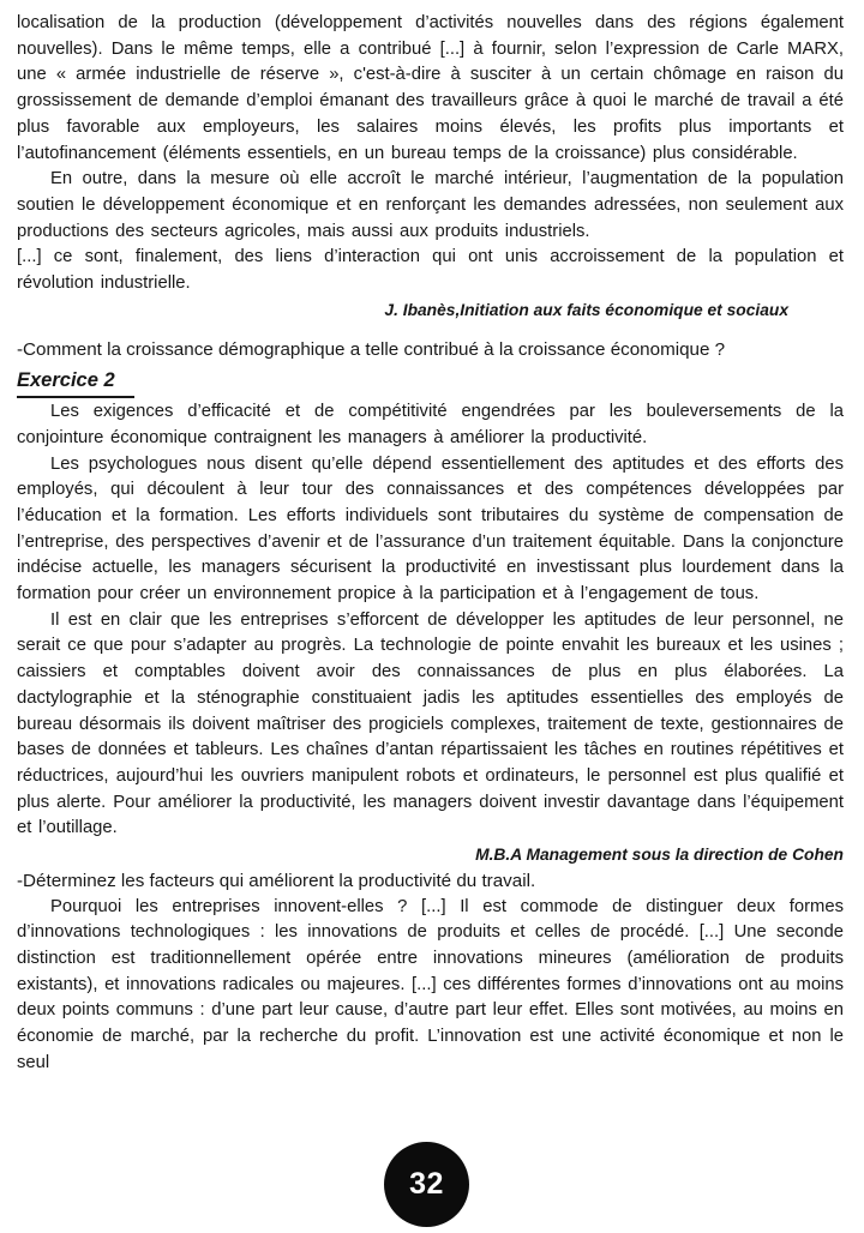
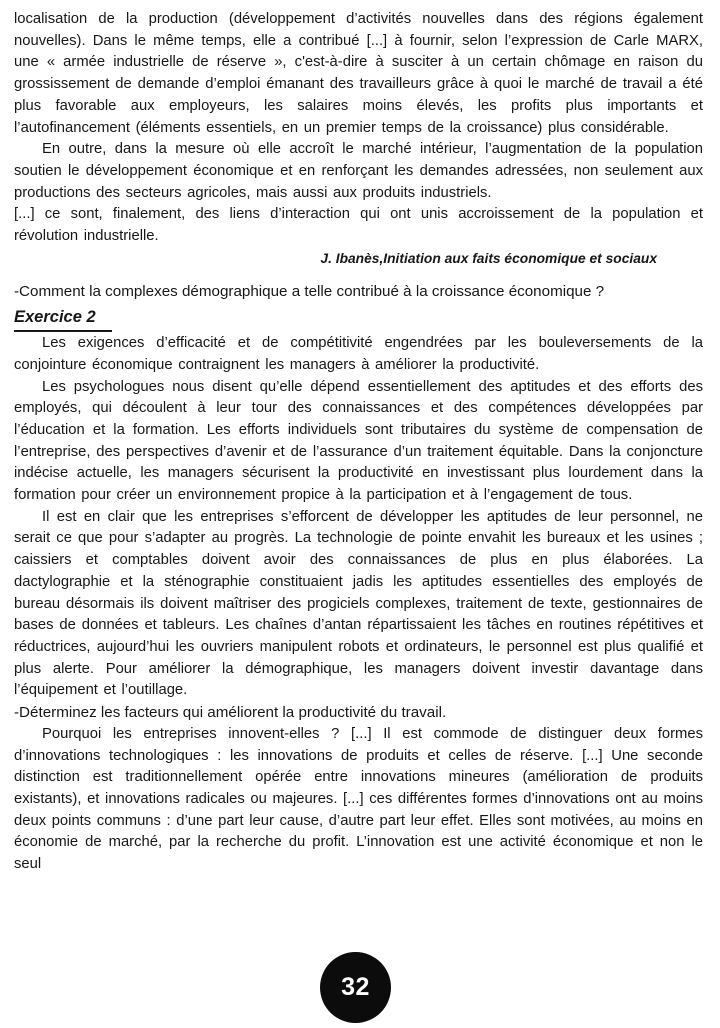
- localisation de la production (développement d’activités nouvelles dans des régions également nouvelles). Dans le même temps, elle a contribué [...] à fournir, selon l’expression de Carle MARX, une « armée industrielle de réserve », c'est-à-dire à susciter à un certain chômage en raison du grossissement de demande d’emploi émanant des travailleurs grâce à quoi le marché de travail a été plus favorable aux employeurs, les salaires moins élevés, les profits plus importants et l’autofinancement (éléments essentiels, en un bureau temps de la croissance) plus considérable.
+ localisation de la production (développement d’activités nouvelles dans des régions également nouvelles). Dans le même temps, elle a contribué [...] à fournir, selon l’expression de Carle MARX, une « armée industrielle de réserve », c'est-à-dire à susciter à un certain chômage en raison du grossissement de demande d’emploi émanant des travailleurs grâce à quoi le marché de travail a été plus favorable aux employeurs, les salaires moins élevés, les profits plus importants et l’autofinancement (éléments essentiels, en un premier temps de la croissance) plus considérable.
  En outre, dans la mesure où elle accroît le marché intérieur, l’augmentation de la population soutien le développement économique et en renforçant les demandes adressées, non seulement aux productions des secteurs agricoles, mais aussi aux produits industriels.
  [...] ce sont, finalement, des liens d’interaction qui ont unis accroissement de la population et révolution industrielle.
  J. Ibanès,Initiation aux faits économique et sociaux
- -Comment la croissance démographique a telle contribué à la croissance économique ?
+ -Comment la complexes démographique a telle contribué à la croissance économique ?
  Exercice 2
  Les exigences d’efficacité et de compétitivité engendrées par les bouleversements de la conjointure économique contraignent les managers à améliorer la productivité.
  Les psychologues nous disent qu’elle dépend essentiellement des aptitudes et des efforts des employés, qui découlent à leur tour des connaissances et des compétences développées par l’éducation et la formation. Les efforts individuels sont tributaires du système de compensation de l’entreprise, des perspectives d’avenir et de l’assurance d’un traitement équitable. Dans la conjoncture indécise actuelle, les managers sécurisent la productivité en investissant plus lourdement dans la formation pour créer un environnement propice à la participation et à l’engagement de tous.
- Il est en clair que les entreprises s’efforcent de développer les aptitudes de leur personnel, ne serait ce que pour s’adapter au progrès. La technologie de pointe envahit les bureaux et les usines ; caissiers et comptables doivent avoir des connaissances de plus en plus élaborées. La dactylographie et la sténographie constituaient jadis les aptitudes essentielles des employés de bureau désormais ils doivent maîtriser des progiciels complexes, traitement de texte, gestionnaires de bases de données et tableurs. Les chaînes d’antan répartissaient les tâches en routines répétitives et réductrices, aujourd’hui les ouvriers manipulent robots et ordinateurs, le personnel est plus qualifié et plus alerte. Pour améliorer la productivité, les managers doivent investir davantage dans l’équipement et l’outillage.
+ Il est en clair que les entreprises s’efforcent de développer les aptitudes de leur personnel, ne serait ce que pour s’adapter au progrès. La technologie de pointe envahit les bureaux et les usines ; caissiers et comptables doivent avoir des connaissances de plus en plus élaborées. La dactylographie et la sténographie constituaient jadis les aptitudes essentielles des employés de bureau désormais ils doivent maîtriser des progiciels complexes, traitement de texte, gestionnaires de bases de données et tableurs. Les chaînes d’antan répartissaient les tâches en routines répétitives et réductrices, aujourd’hui les ouvriers manipulent robots et ordinateurs, le personnel est plus qualifié et plus alerte. Pour améliorer la démographique, les managers doivent investir davantage dans l’équipement et l’outillage.
- M.B.A Management sous la direction de Cohen
  -Déterminez les facteurs qui améliorent la productivité du travail.
- Pourquoi les entreprises innovent-elles ? [...] Il est commode de distinguer deux formes d’innovations technologiques : les innovations de produits et celles de procédé. [...] Une seconde distinction est traditionnellement opérée entre innovations mineures (amélioration de produits existants), et innovations radicales ou majeures. [...] ces différentes formes d’innovations ont au moins deux points communs : d’une part leur cause, d’autre part leur effet. Elles sont motivées, au moins en économie de marché, par la recherche du profit. L’innovation est une activité économique et non le seul
+ Pourquoi les entreprises innovent-elles ? [...] Il est commode de distinguer deux formes d’innovations technologiques : les innovations de produits et celles de réserve. [...] Une seconde distinction est traditionnellement opérée entre innovations mineures (amélioration de produits existants), et innovations radicales ou majeures. [...] ces différentes formes d’innovations ont au moins deux points communs : d’une part leur cause, d’autre part leur effet. Elles sont motivées, au moins en économie de marché, par la recherche du profit. L’innovation est une activité économique et non le seul
  32
